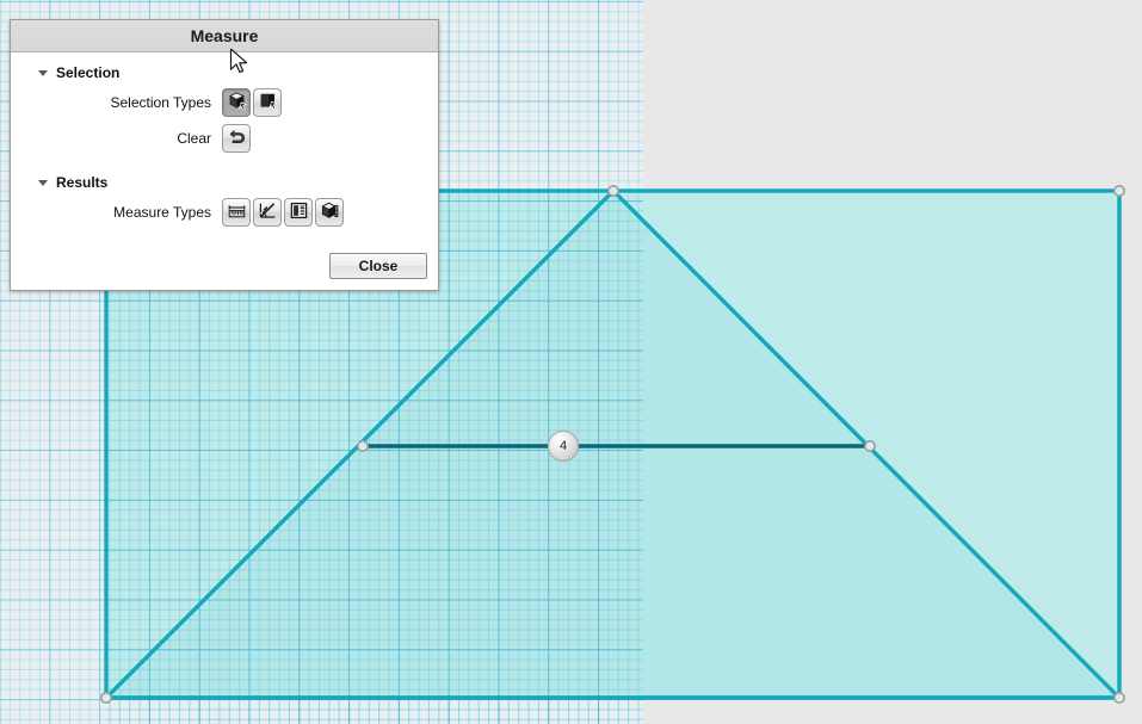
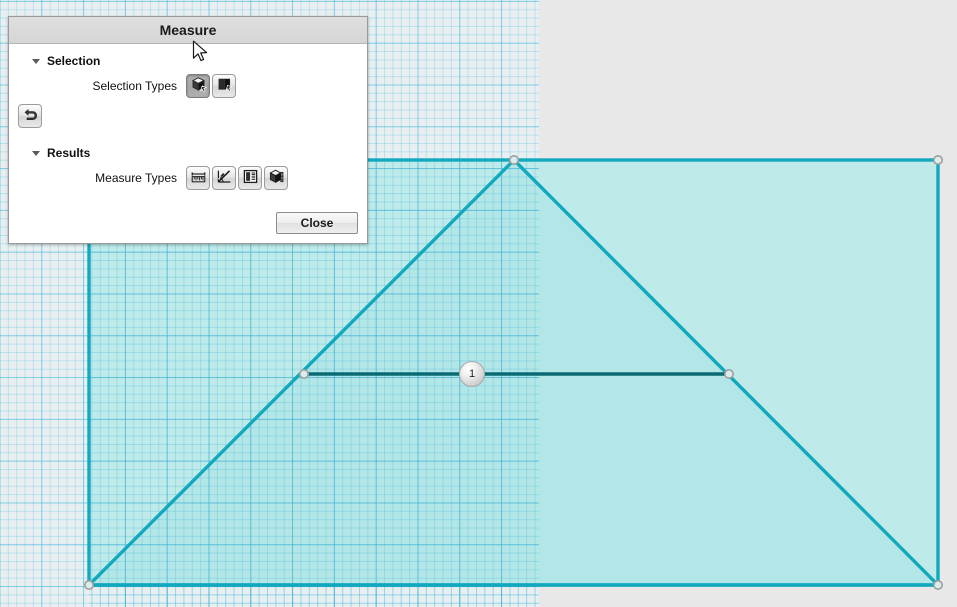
- 4
+ 1
  Measure
  Selection
  Selection Types
- Clear
  Results
  Measure Types
  Close
